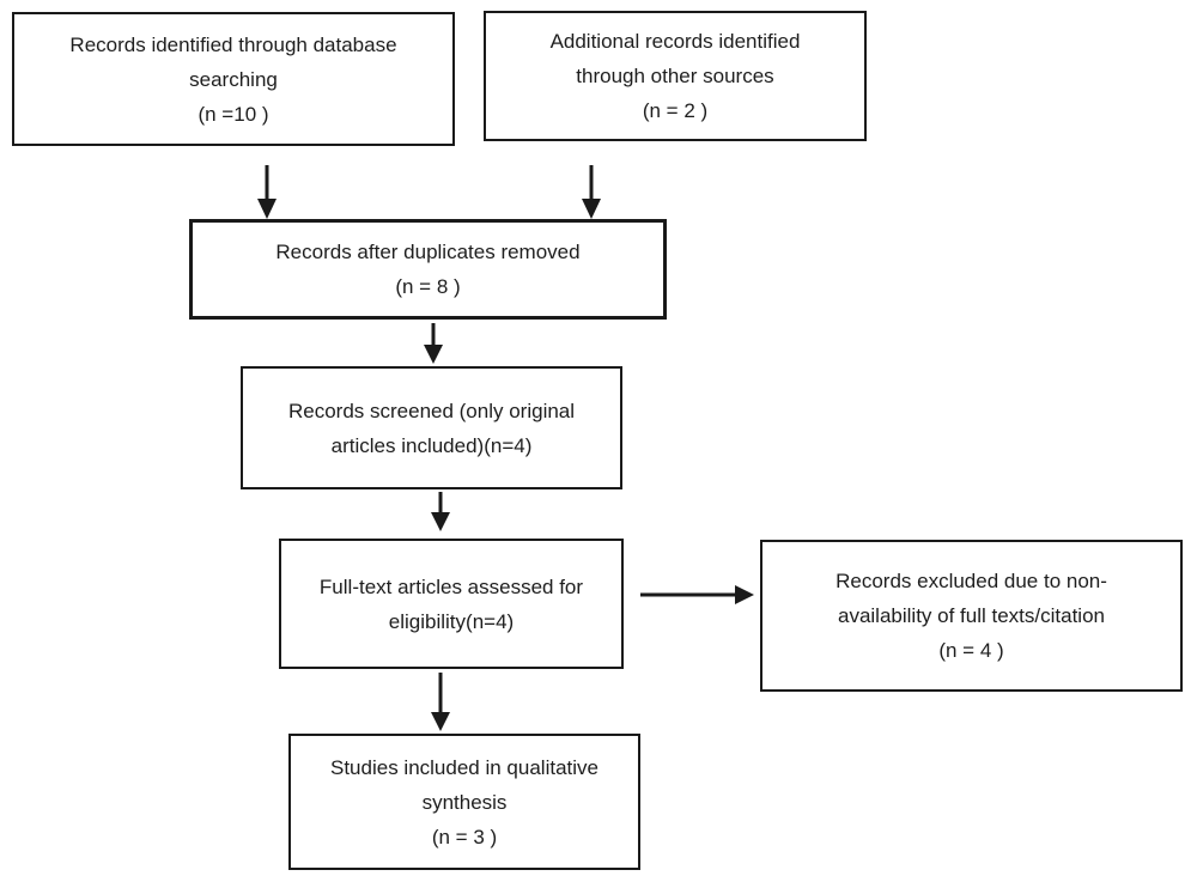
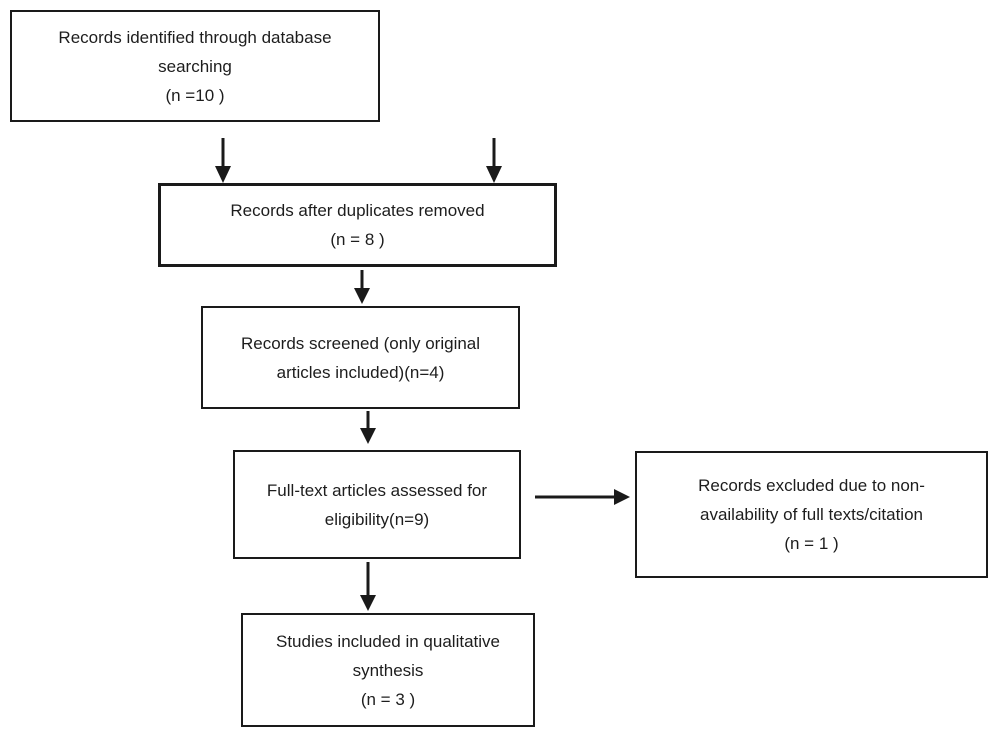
  Records identified through database
  searching
  (n =10 )
- Additional records identified
- through other sources
- (n = 2 )
  Records after duplicates removed
  (n = 8 )
  Records screened (only original
  articles included)(n=4)
  Full-text articles assessed for
- eligibility(n=4)
+ eligibility(n=9)
  Records excluded due to non-
  availability of full texts/citation
- (n = 4 )
+ (n = 1 )
  Studies included in qualitative
  synthesis
  (n = 3 )
